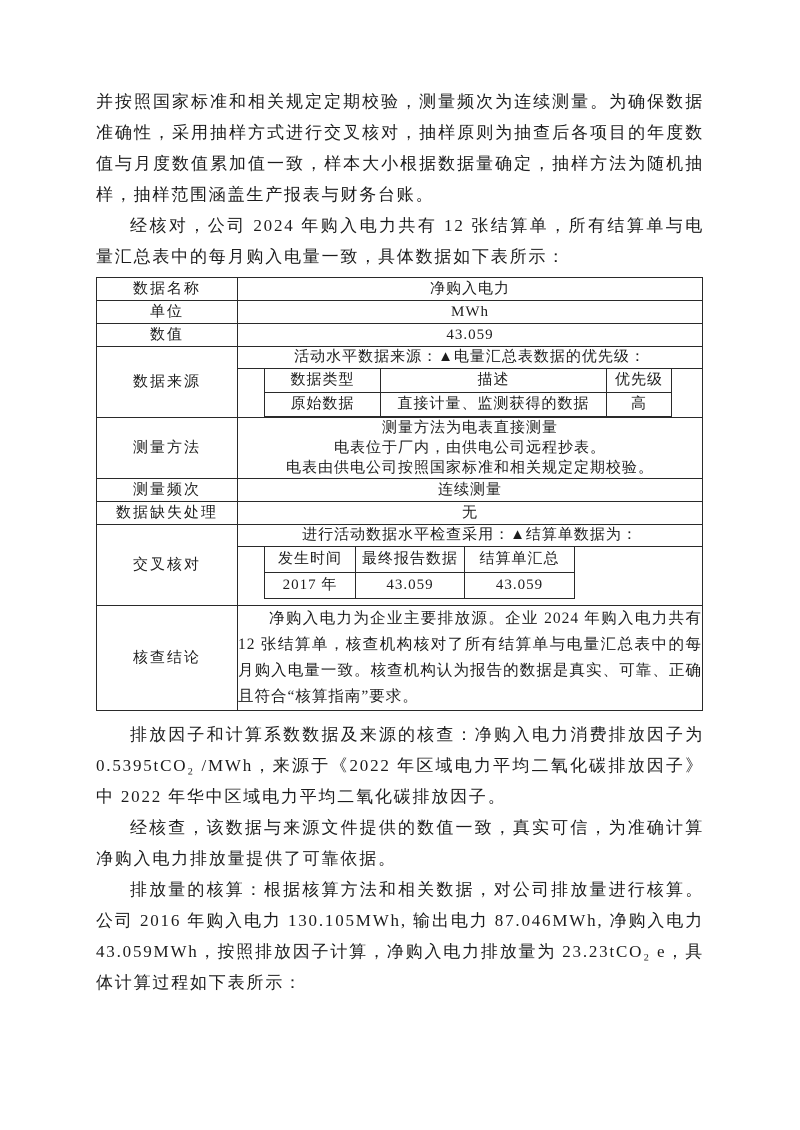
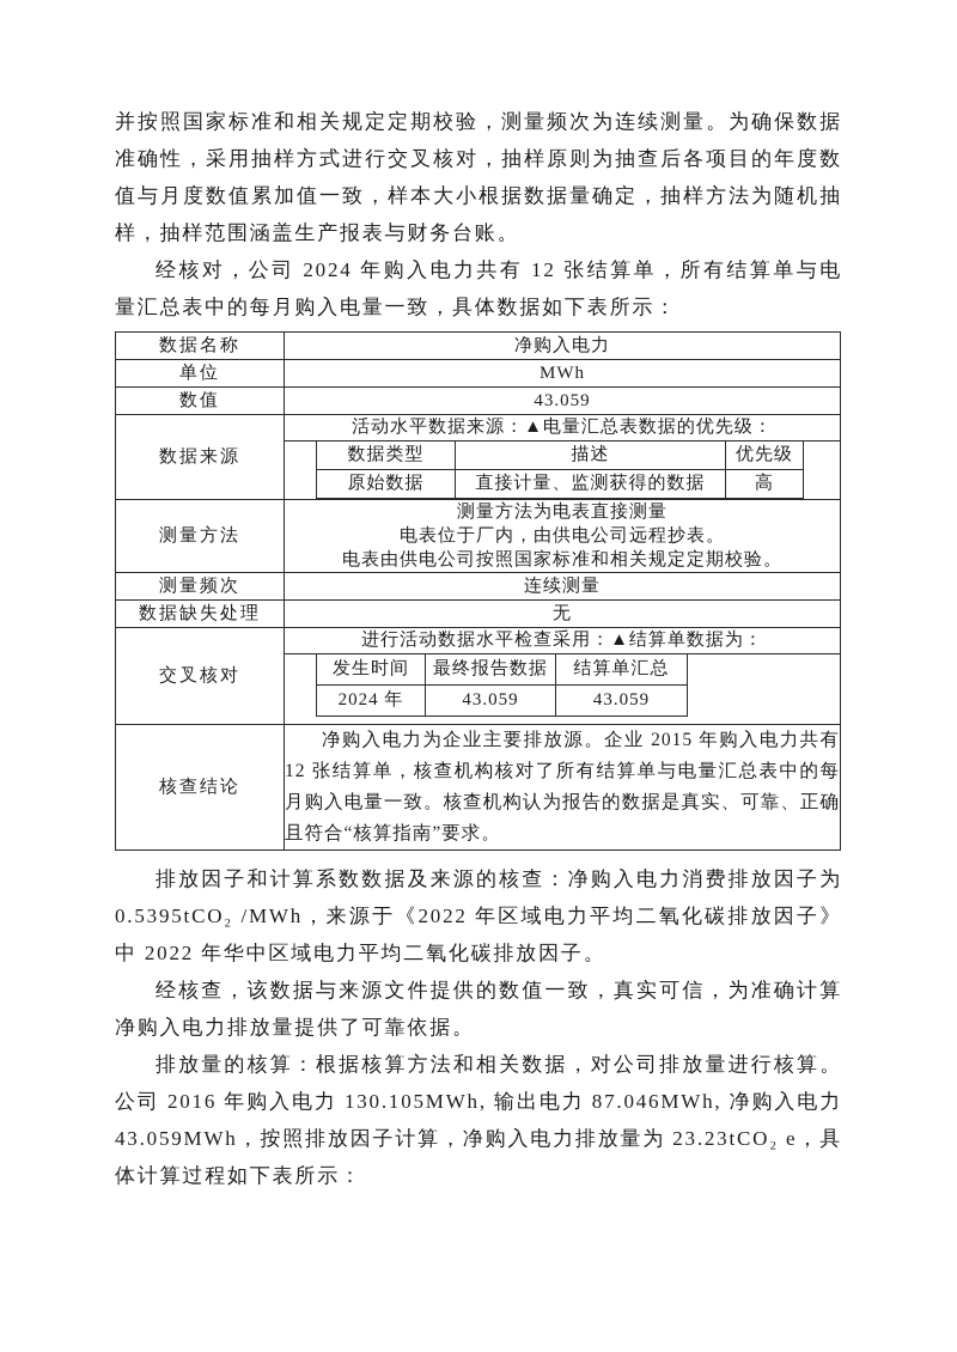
  并按照国家标准和相关规定定期校验，测量频次为连续测量。为确保数据准确性，采用抽样方式进行交叉核对，抽样原则为抽查后各项目的年度数值与月度数值累加值一致，样本大小根据数据量确定，抽样方法为随机抽样，抽样范围涵盖生产报表与财务台账。
  经核对，公司 2024 年购入电力共有 12 张结算单，所有结算单与电量汇总表中的每月购入电量一致，具体数据如下表所示：
  数据名称	净购入电力
  单位	MWh
  数值	43.059
  数据来源	活动水平数据来源：▲电量汇总表数据的优先级：
  数据类型	描述	优先级
  原始数据	直接计量、监测获得的数据	高
  测量方法	测量方法为电表直接测量 电表位于厂内，由供电公司远程抄表。 电表由供电公司按照国家标准和相关规定定期校验。
  测量频次	连续测量
  数据缺失处理	无
  交叉核对	进行活动数据水平检查采用：▲结算单数据为：
  发生时间	最终报告数据	结算单汇总
- 2017 年	43.059	43.059
+ 2024 年	43.059	43.059
- 核查结论	净购入电力为企业主要排放源。企业 2024 年购入电力共有 12 张结算单，核查机构核对了所有结算单与电量汇总表中的每月购入电量一致。核查机构认为报告的数据是真实、可靠、正确且符合“核算指南”要求。
+ 核查结论	净购入电力为企业主要排放源。企业 2015 年购入电力共有 12 张结算单，核查机构核对了所有结算单与电量汇总表中的每月购入电量一致。核查机构认为报告的数据是真实、可靠、正确且符合“核算指南”要求。
  排放因子和计算系数数据及来源的核查：净购入电力消费排放因子为 0.5395tCO₂ /MWh，来源于《2022 年区域电力平均二氧化碳排放因子》中 2022 年华中区域电力平均二氧化碳排放因子。
  经核查，该数据与来源文件提供的数值一致，真实可信，为准确计算净购入电力排放量提供了可靠依据。
  排放量的核算：根据核算方法和相关数据，对公司排放量进行核算。公司 2016 年购入电力 130.105MWh, 输出电力 87.046MWh, 净购入电力 43.059MWh，按照排放因子计算，净购入电力排放量为 23.23tCO₂ e，具体计算过程如下表所示：
